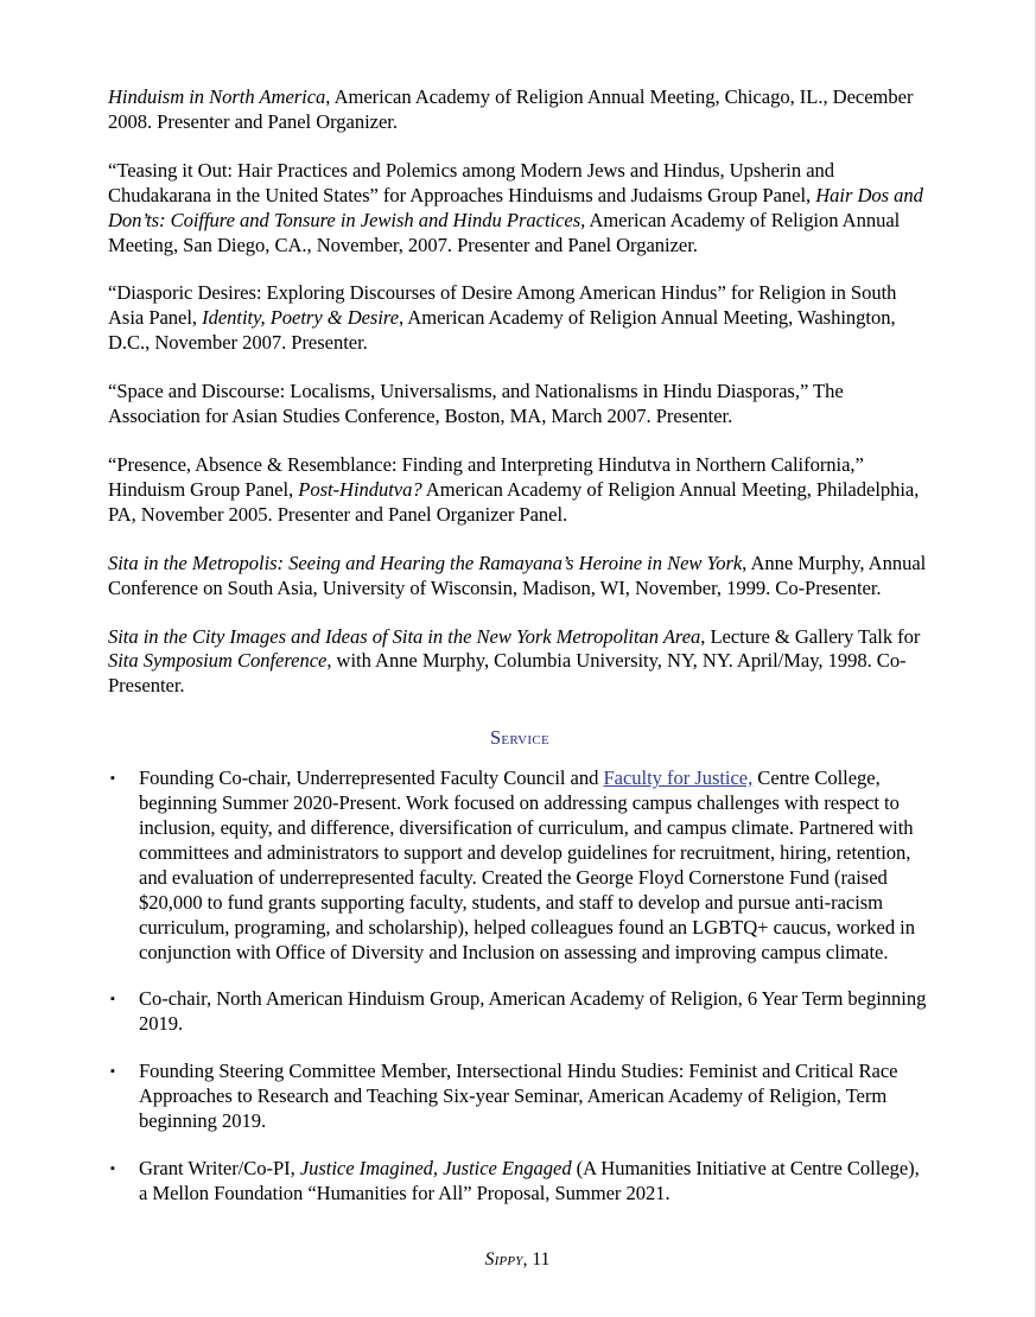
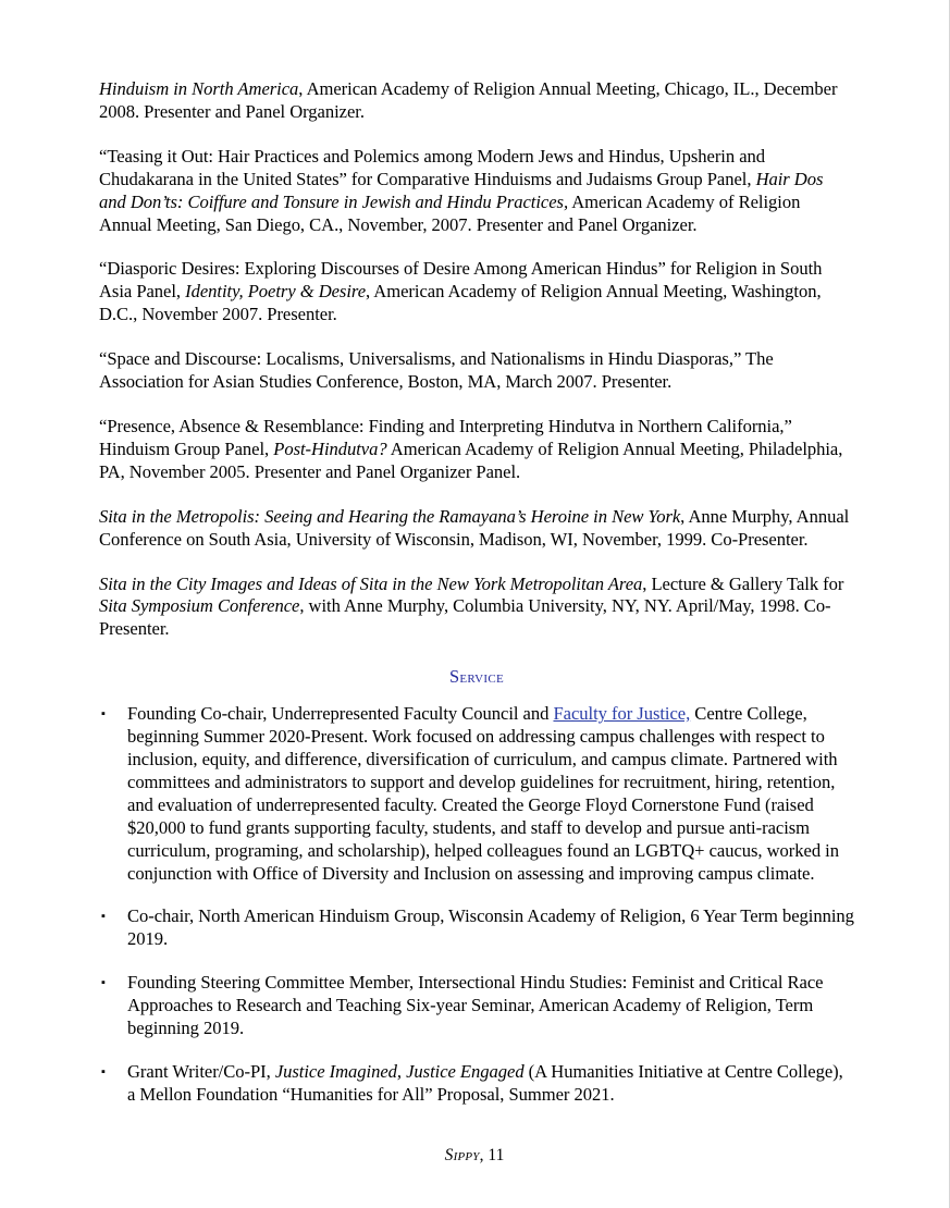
  Hinduism in North America, American Academy of Religion Annual Meeting, Chicago, IL., December 2008. Presenter and Panel Organizer.
- “Teasing it Out: Hair Practices and Polemics among Modern Jews and Hindus, Upsherin and Chudakarana in the United States” for Approaches Hinduisms and Judaisms Group Panel, Hair Dos and Don’ts: Coiffure and Tonsure in Jewish and Hindu Practices, American Academy of Religion Annual Meeting, San Diego, CA., November, 2007. Presenter and Panel Organizer.
+ “Teasing it Out: Hair Practices and Polemics among Modern Jews and Hindus, Upsherin and Chudakarana in the United States” for Comparative Hinduisms and Judaisms Group Panel, Hair Dos and Don’ts: Coiffure and Tonsure in Jewish and Hindu Practices, American Academy of Religion Annual Meeting, San Diego, CA., November, 2007. Presenter and Panel Organizer.
  “Diasporic Desires: Exploring Discourses of Desire Among American Hindus” for Religion in South Asia Panel, Identity, Poetry & Desire, American Academy of Religion Annual Meeting, Washington, D.C., November 2007. Presenter.
  “Space and Discourse: Localisms, Universalisms, and Nationalisms in Hindu Diasporas,” The Association for Asian Studies Conference, Boston, MA, March 2007. Presenter.
  “Presence, Absence & Resemblance: Finding and Interpreting Hindutva in Northern California,” Hinduism Group Panel, Post-Hindutva? American Academy of Religion Annual Meeting, Philadelphia, PA, November 2005. Presenter and Panel Organizer Panel.
  Sita in the Metropolis: Seeing and Hearing the Ramayana’s Heroine in New York, Anne Murphy, Annual Conference on South Asia, University of Wisconsin, Madison, WI, November, 1999. Co-Presenter.
  Sita in the City Images and Ideas of Sita in the New York Metropolitan Area, Lecture & Gallery Talk for Sita Symposium Conference, with Anne Murphy, Columbia University, NY, NY. April/May, 1998. Co-Presenter.
  Service
  ▪
  Founding Co-chair, Underrepresented Faculty Council and Faculty for Justice, Centre College, beginning Summer 2020-Present. Work focused on addressing campus challenges with respect to inclusion, equity, and difference, diversification of curriculum, and campus climate. Partnered with committees and administrators to support and develop guidelines for recruitment, hiring, retention, and evaluation of underrepresented faculty. Created the George Floyd Cornerstone Fund (raised $20,000 to fund grants supporting faculty, students, and staff to develop and pursue anti-racism curriculum, programing, and scholarship), helped colleagues found an LGBTQ+ caucus, worked in conjunction with Office of Diversity and Inclusion on assessing and improving campus climate.
  ▪
- Co-chair, North American Hinduism Group, American Academy of Religion, 6 Year Term beginning 2019.
+ Co-chair, North American Hinduism Group, Wisconsin Academy of Religion, 6 Year Term beginning 2019.
  ▪
  Founding Steering Committee Member, Intersectional Hindu Studies: Feminist and Critical Race Approaches to Research and Teaching Six-year Seminar, American Academy of Religion, Term beginning 2019.
  ▪
  Grant Writer/Co-PI, Justice Imagined, Justice Engaged (A Humanities Initiative at Centre College), a Mellon Foundation “Humanities for All” Proposal, Summer 2021.
  Sippy, 11
